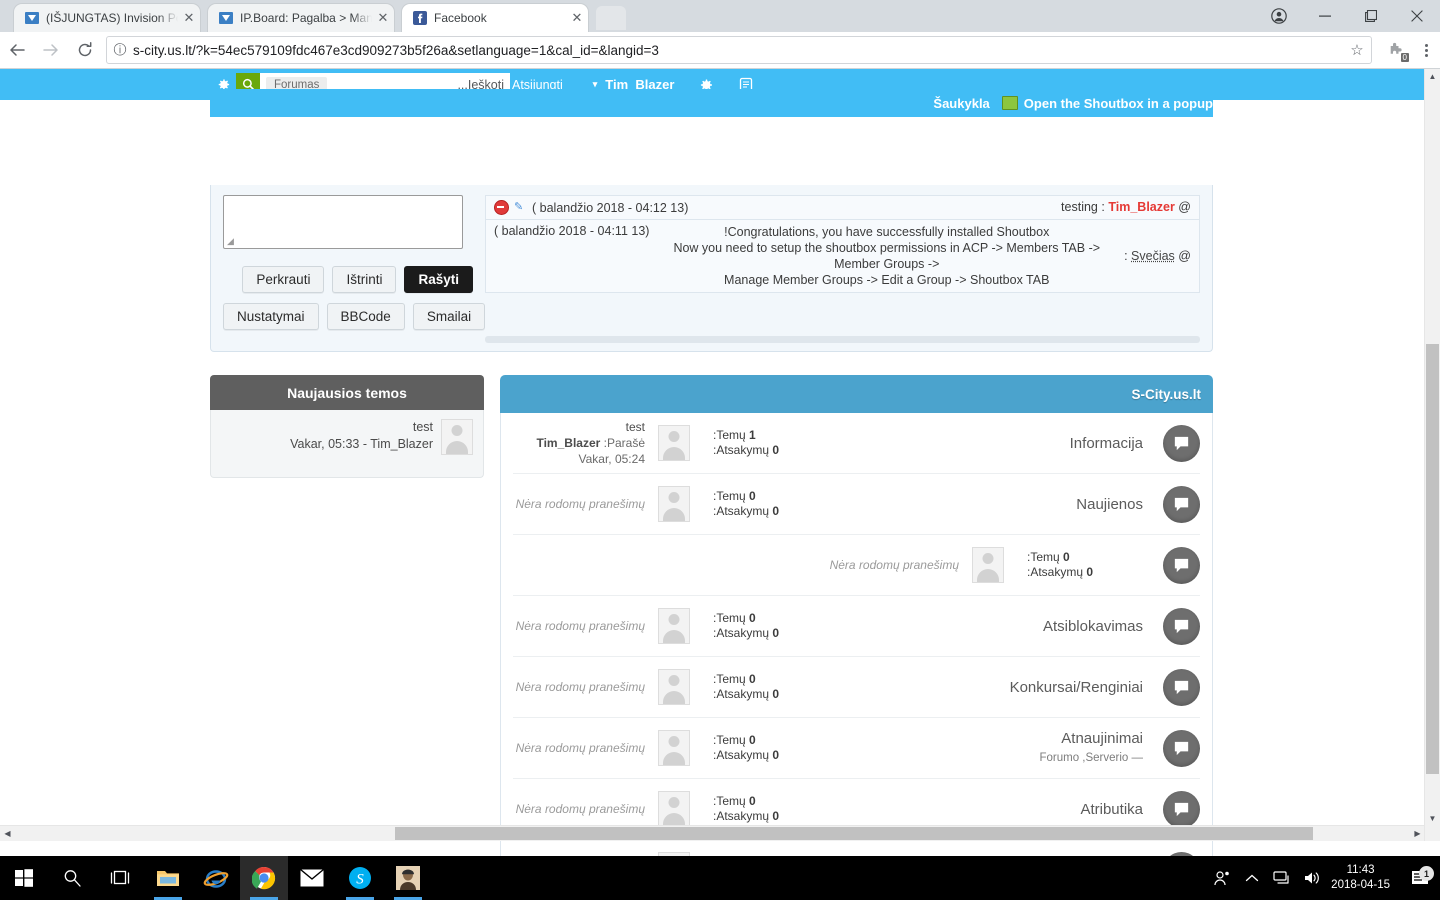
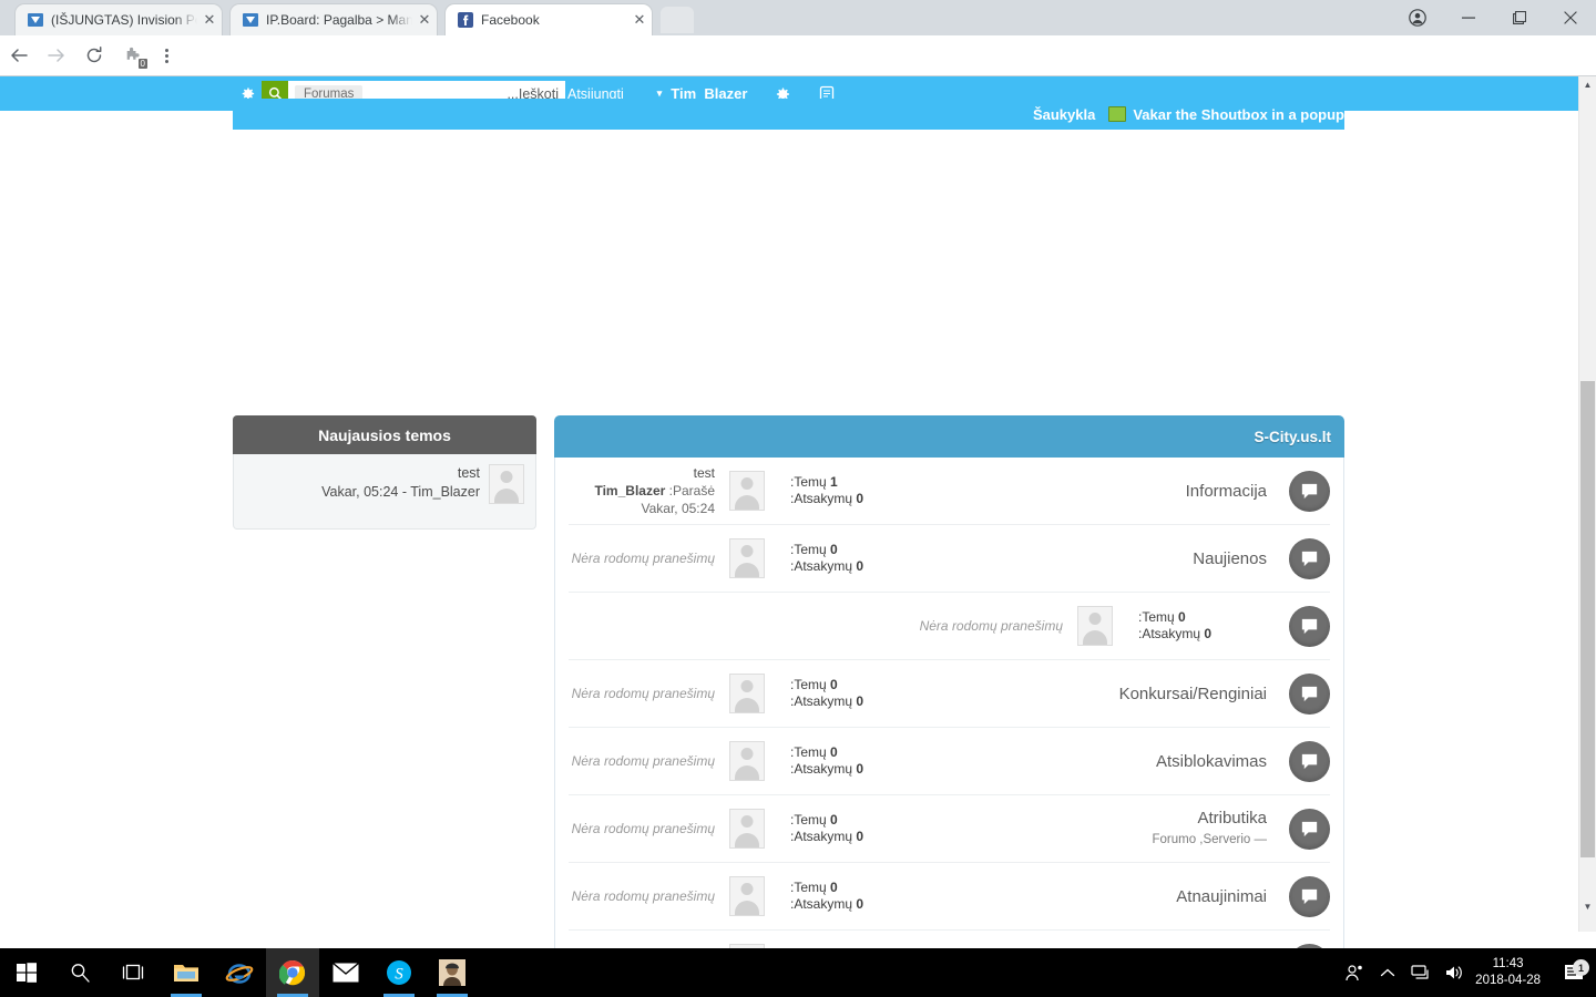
  (IŠJUNGTAS) Invision P
  ✕
  IP.Board: Pagalba > Man
  ✕
  Facebook
  ✕
- ⓘ
- s-city.us.lt/?k=54ec579109fdc467e3cd909273b5f26a&setlanguage=1&cal_id=&langid=3
- ☆
  0
  Forumas
  ...Ieškoti
  Atsijungti
  ▾
  Tim_Blazer
  Šaukykla
- Open the Shoutbox in a popup
+ Vakar the Shoutbox in a popup
- ◢
- Perkrauti
- Ištrinti
- Rašyti
- Nustatymai
- BBCode
- Smailai
- ✎
- ( balandžio 2018 - 04:12 13)
- testing : Tim_Blazer @
- ( balandžio 2018 - 04:11 13)
- !Congratulations, you have successfully installed Shoutbox
- Now you need to setup the shoutbox permissions in ACP -> Members TAB -> Member Groups ->
- Manage Member Groups -> Edit a Group -> Shoutbox TAB
- : Svečias @
  Naujausios temos
  test
- Vakar, 05:33 - Tim_Blazer
+ Vakar, 05:24 - Tim_Blazer
  S-City.us.lt
  Informacija
  :Temų 1
  :Atsakymų 0
  test
  Tim_Blazer :Parašė
  Vakar, 05:24
  Naujienos
  :Temų 0
  :Atsakymų 0
  Nėra rodomų pranešimų
  :Temų 0
  :Atsakymų 0
  Nėra rodomų pranešimų
- Atsiblokavimas
+ Konkursai/Renginiai
  :Temų 0
  :Atsakymų 0
  Nėra rodomų pranešimų
- Konkursai/Renginiai
+ Atsiblokavimas
  :Temų 0
  :Atsakymų 0
  Nėra rodomų pranešimų
- Atnaujinimai
+ Atributika
  Forumo ,Serverio —
  :Temų 0
  :Atsakymų 0
  Nėra rodomų pranešimų
- Atributika
+ Atnaujinimai
  :Temų 0
  :Atsakymų 0
  Nėra rodomų pranešimų
- ◀
- ▶
  ▲
  ▼
  S
  11:43
- 2018-04-15
+ 2018-04-28
  1
